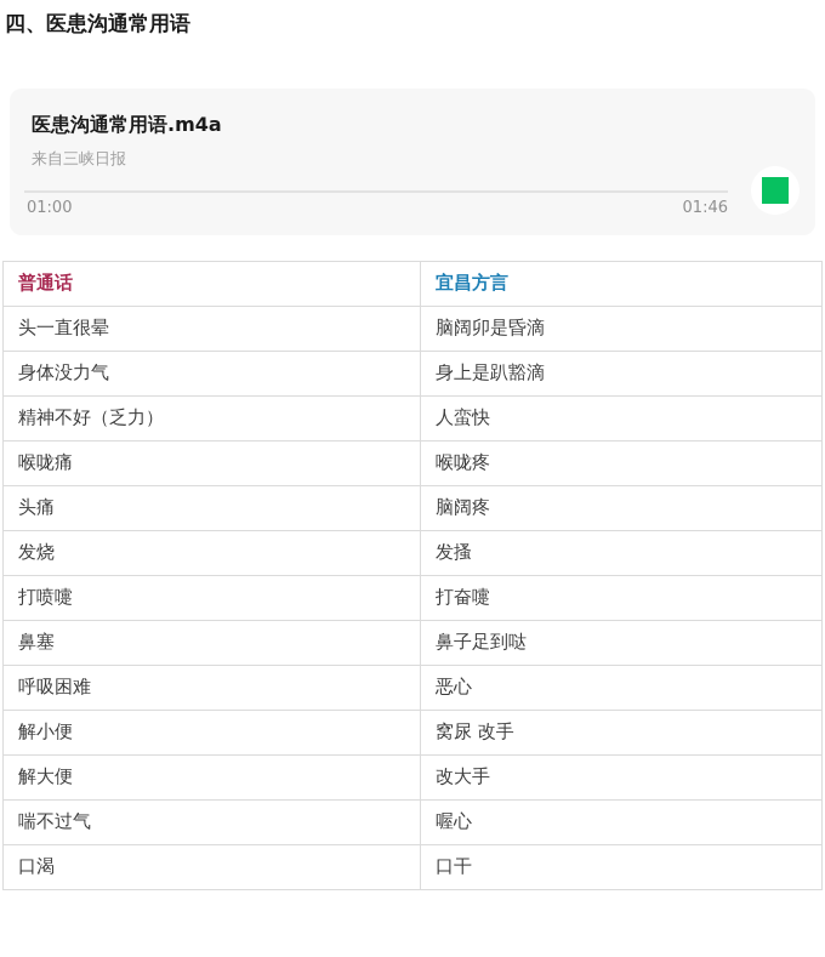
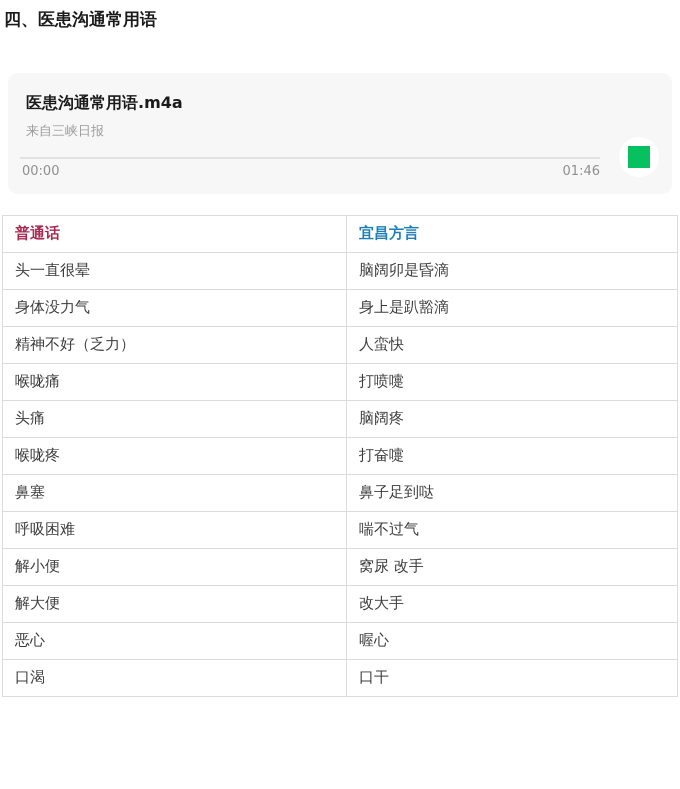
  四、医患沟通常用语
  医患沟通常用语.m4a
  来自三峡日报
- 01:00
+ 00:00
  01:46
  普通话	宜昌方言
  头一直很晕	脑阔卯是昏滴
  身体没力气	身上是趴豁滴
  精神不好（乏力）	人蛮快
- 喉咙痛	喉咙疼
+ 喉咙痛	打喷嚏
  头痛	脑阔疼
- 发烧	发搔
- 打喷嚏	打奋嚏
+ 喉咙疼	打奋嚏
  鼻塞	鼻子足到哒
- 呼吸困难	恶心
+ 呼吸困难	喘不过气
  解小便	窝尿 改手
  解大便	改大手
- 喘不过气	喔心
+ 恶心	喔心
  口渴	口干
